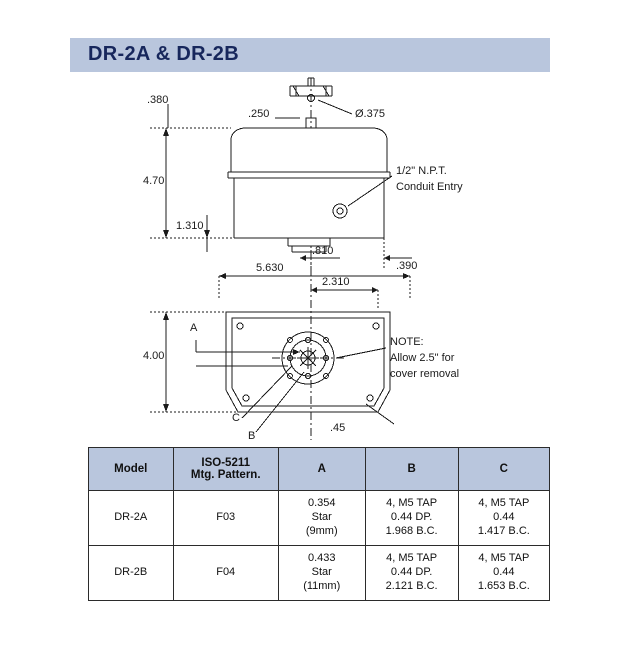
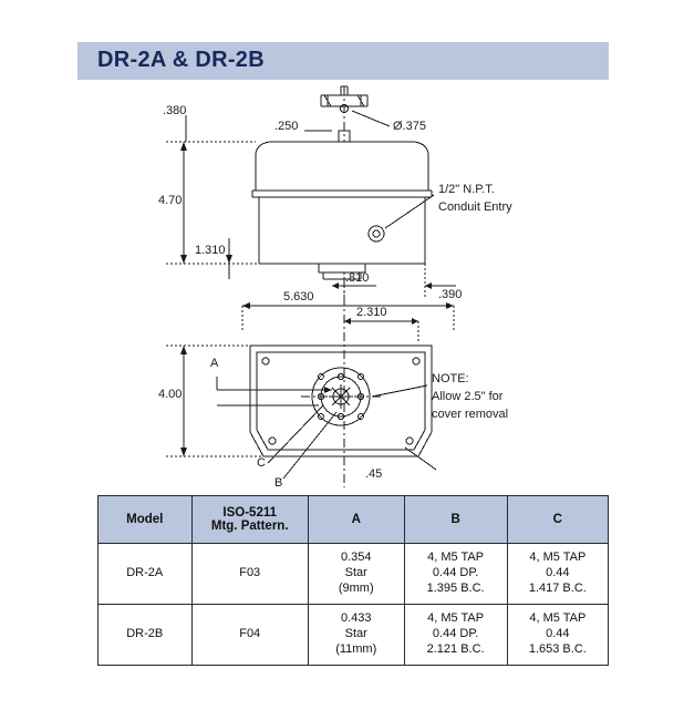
  DR-2A & DR-2B
  .380
  .250
  Ø.375
  4.70
  1.310
  .810
  .390
  5.630
  2.310
  4.00
  .45
  A
  B
  C
  1/2" N.P.T.
  Conduit Entry
  NOTE:
  Allow 2.5" for
  cover removal
  Model	ISO-5211 Mtg. Pattern.	A	B	C
- DR-2A	F03	0.354 Star (9mm)	4, M5 TAP 0.44 DP. 1.968 B.C.	4, M5 TAP 0.44 1.417 B.C.
+ DR-2A	F03	0.354 Star (9mm)	4, M5 TAP 0.44 DP. 1.395 B.C.	4, M5 TAP 0.44 1.417 B.C.
  DR-2B	F04	0.433 Star (11mm)	4, M5 TAP 0.44 DP. 2.121 B.C.	4, M5 TAP 0.44 1.653 B.C.
